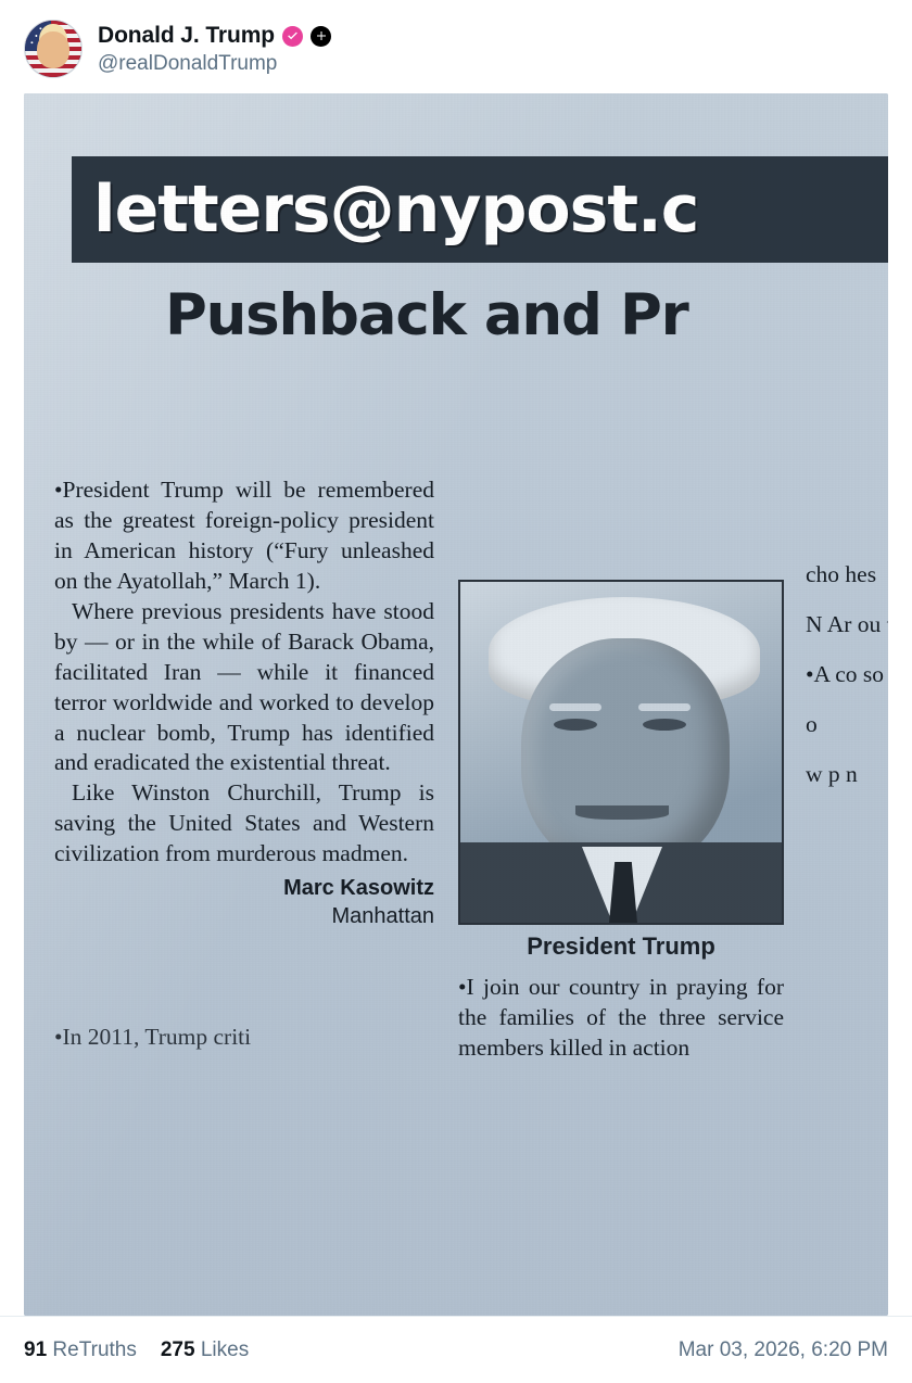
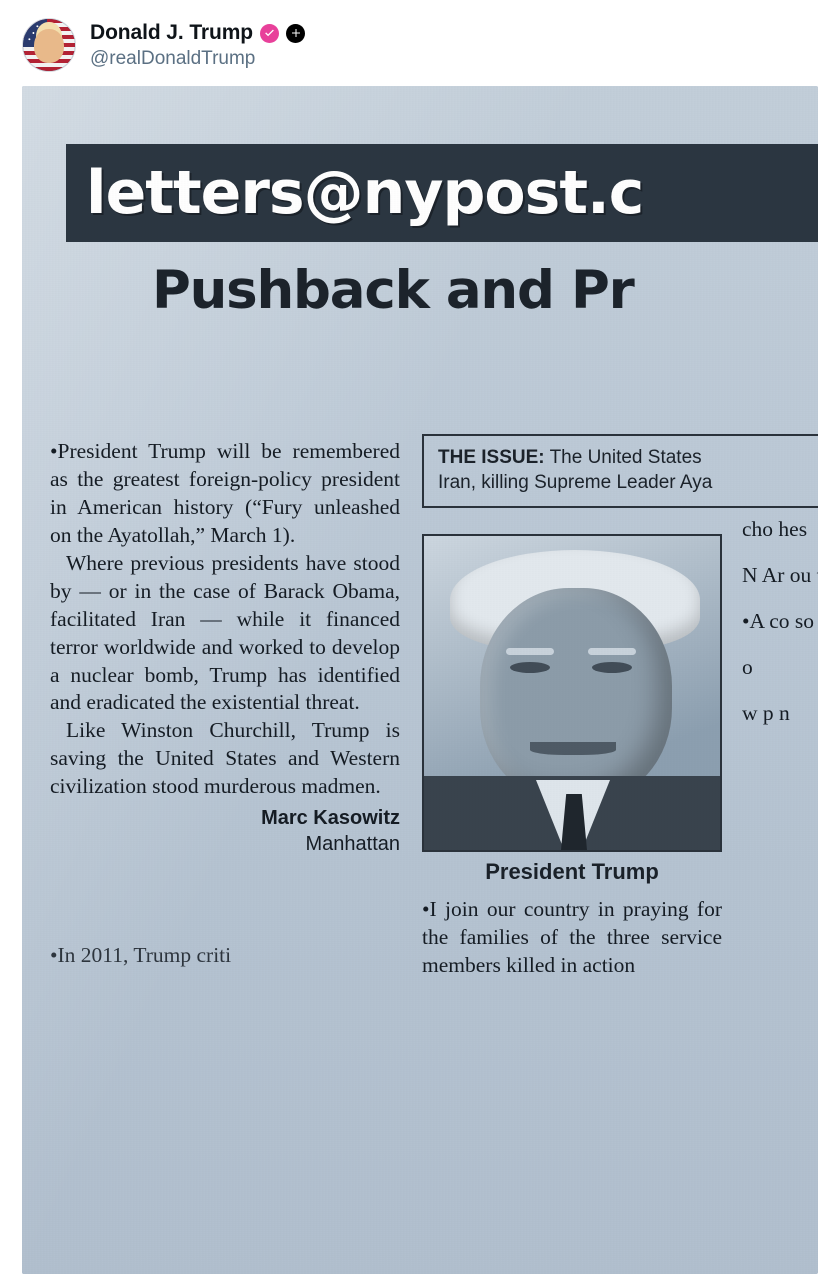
  Donald J. Trump
  @realDonaldTrump
  letters@nypost.c
  Pushback and Pr
+ THE ISSUE: The United States
+ Iran, killing Supreme Leader Ayа
  •President Trump will be remembered as the greatest foreign-policy president in American history (“Fury unleashed on the Ayatollah,” March 1).
- Where previous presidents have stood by — or in the while of Barack Obama, facilitated Iran — while it financed terror worldwide and worked to develop a nuclear bomb, Trump has identified and eradicated the existential threat.
+ Where previous presidents have stood by — or in the case of Barack Obama, facilitated Iran — while it financed terror worldwide and worked to develop a nuclear bomb, Trump has identified and eradicated the existential threat.
- Like Winston Churchill, Trump is saving the United States and Western civilization from murderous madmen.
+ Like Winston Churchill, Trump is saving the United States and Western civilization stood murderous madmen.
  Marc Kasowitz
  Manhattan
  •In 2011, Trump criti
  President Trump
  •I join our country in praying for the families of the three service members killed in action
  cho heѕ
  N Ar ou
  •A co so
  o
  w p n
- 91 ReTruths
- 275 Likes
- Mar 03, 2026, 6:20 PM
